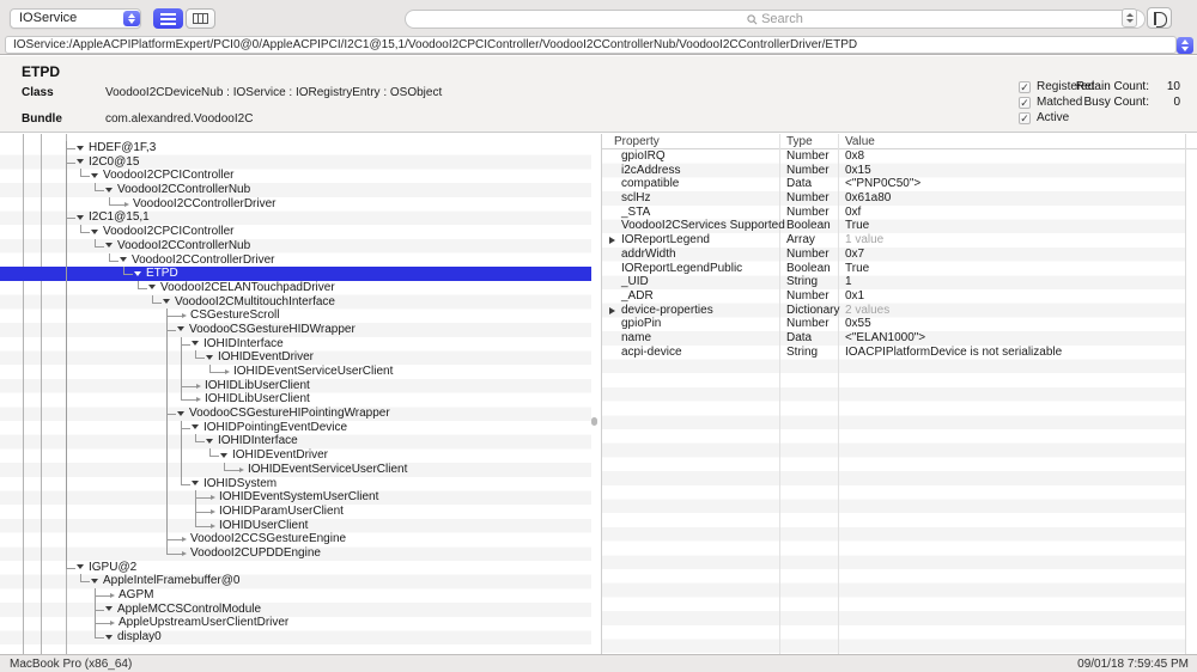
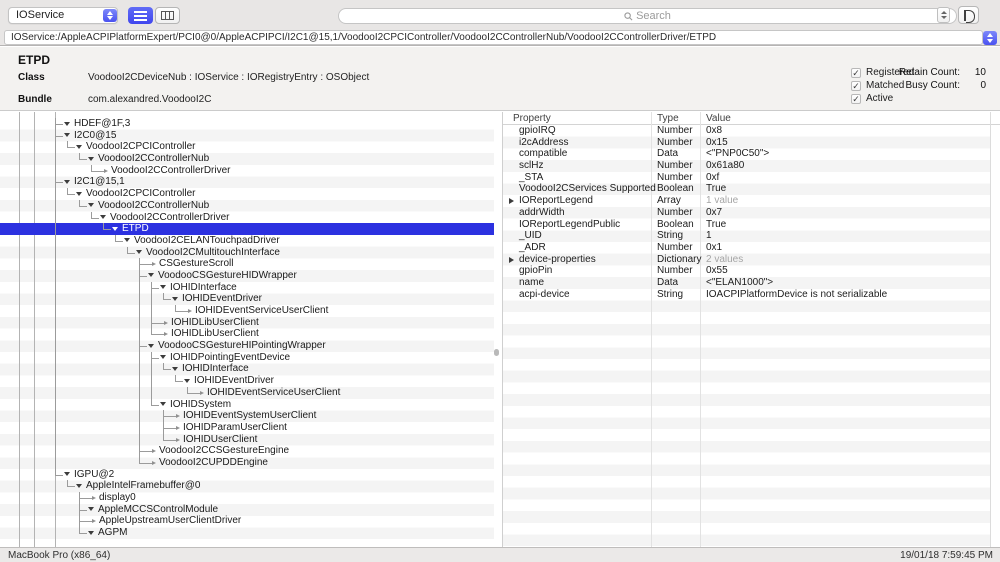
  IOService
  Search
  IOService:/AppleACPIPlatformExpert/PCI0@0/AppleACPIPCI/I2C1@15,1/VoodooI2CPCIController/VoodooI2CControllerNub/VoodooI2CControllerDriver/ETPD
  ETPD
  Class
  VoodooI2CDeviceNub : IOService : IORegistryEntry : OSObject
  Bundle
  com.alexandred.VoodooI2C
  ✓
  Registered
  ✓
  Matched
  ✓
  Active
  Retain Count:
  10
  Busy Count:
  0
  HDEF@1F,3
  I2C0@15
  VoodooI2CPCIController
  VoodooI2CControllerNub
  VoodooI2CControllerDriver
  I2C1@15,1
  VoodooI2CPCIController
  VoodooI2CControllerNub
  VoodooI2CControllerDriver
  ETPD
  VoodooI2CELANTouchpadDriver
  VoodooI2CMultitouchInterface
  CSGestureScroll
  VoodooCSGestureHIDWrapper
  IOHIDInterface
  IOHIDEventDriver
  IOHIDEventServiceUserClient
  IOHIDLibUserClient
  IOHIDLibUserClient
  VoodooCSGestureHIPointingWrapper
  IOHIDPointingEventDevice
  IOHIDInterface
  IOHIDEventDriver
  IOHIDEventServiceUserClient
  IOHIDSystem
  IOHIDEventSystemUserClient
  IOHIDParamUserClient
  IOHIDUserClient
  VoodooI2CCSGestureEngine
  VoodooI2CUPDDEngine
  IGPU@2
  AppleIntelFramebuffer@0
- AGPM
+ display0
  AppleMCCSControlModule
  AppleUpstreamUserClientDriver
- display0
+ AGPM
  Property
  Type
  Value
  gpioIRQ
  Number
  0x8
  i2cAddress
  Number
  0x15
  compatible
  Data
  <"PNP0C50">
  sclHz
  Number
  0x61a80
  _STA
  Number
  0xf
  VoodooI2CServices Supported
  Boolean
  True
  IOReportLegend
  Array
  1 value
  addrWidth
  Number
  0x7
  IOReportLegendPublic
  Boolean
  True
  _UID
  String
  1
  _ADR
  Number
  0x1
  device-properties
  Dictionary
  2 values
  gpioPin
  Number
  0x55
  name
  Data
  <"ELAN1000">
  acpi-device
  String
  IOACPIPlatformDevice is not serializable
  MacBook Pro (x86_64)
- 09/01/18 7:59:45 PM
+ 19/01/18 7:59:45 PM
